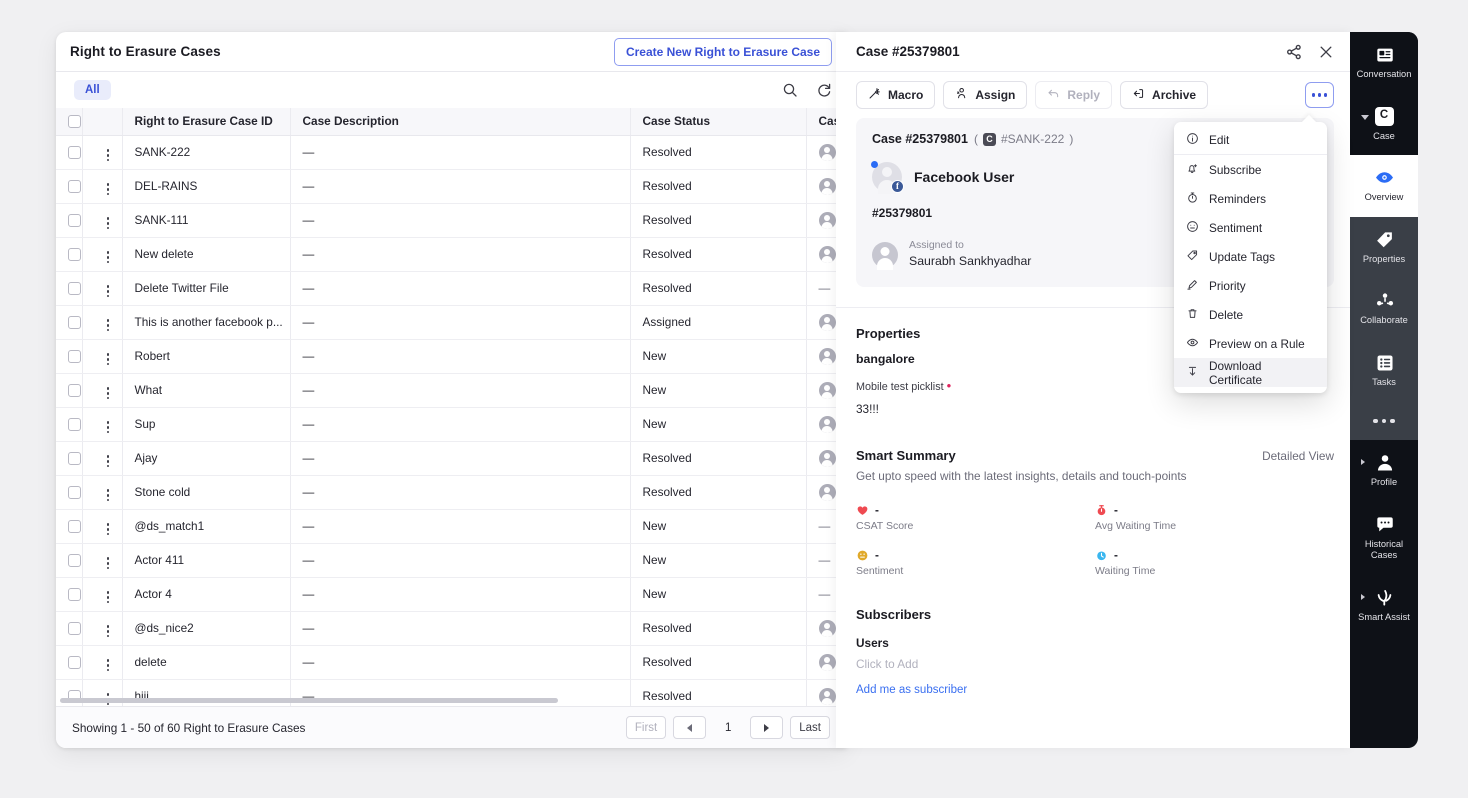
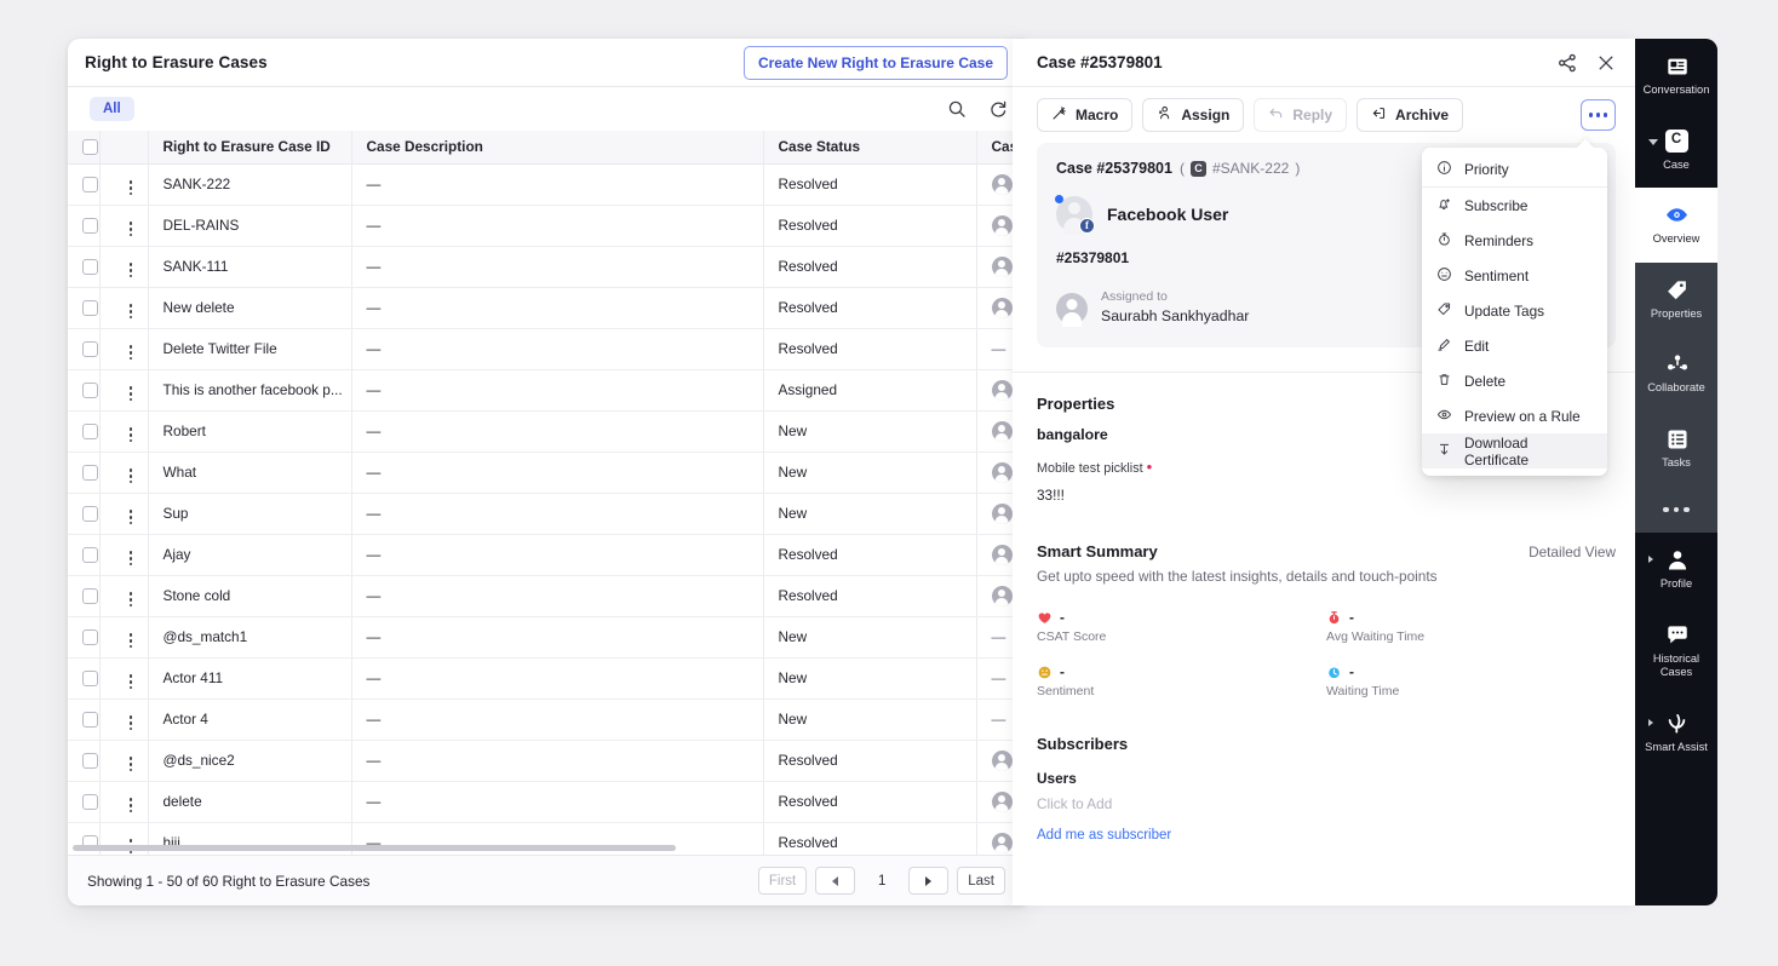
  Right to Erasure Cases
  Create New Right to Erasure Case
  All
  		Right to Erasure Case ID	Case Description	Case Status	Ca
  		SANK-222	—	Resolved
  		DEL-RAINS	—	Resolved
  		SANK-111	—	Resolved
  		New delete	—	Resolved
  		Delete Twitter File	—	Resolved	—
  		This is another facebook p...	—	Assigned
  		Robert	—	New
  		What	—	New
  		Sup	—	New
  		Ajay	—	Resolved
  		Stone cold	—	Resolved
  		@ds_match1	—	New	—
  		Actor 411	—	New	—
  		Actor 4	—	New	—
  		@ds_nice2	—	Resolved
  		delete	—	Resolved
  		hiii	—	Resolved
  Showing 1 - 50 of 60 Right to Erasure Cases
  First
  1
  Last
  Case #25379801
  Macro
  Assign
  Reply
  Archive
  Case #25379801
  (
  C
  #SANK-222
  )
  f
  Facebook User
  #25379801
  Assigned to
  Saurabh Sankhyadhar
  Properties
  bangalore
  Mobile test picklist •
  33!!!
  Smart Summary
  Detailed View
  Get upto speed with the latest insights, details and touch-points
  -
  CSAT Score
  -
  Avg Waiting Time
  -
  Sentiment
  -
  Waiting Time
  Subscribers
  Users
  Click to Add
  Add me as subscriber
- Edit
+ Priority
  Subscribe
  Reminders
  Sentiment
  Update Tags
- Priority
+ Edit
  Delete
  Preview on a Rule
  Download Certificate
  Conversation
  C
  Case
  Overview
  Properties
  Collaborate
  Tasks
  Profile
  Historical Cases
  Smart Assist
